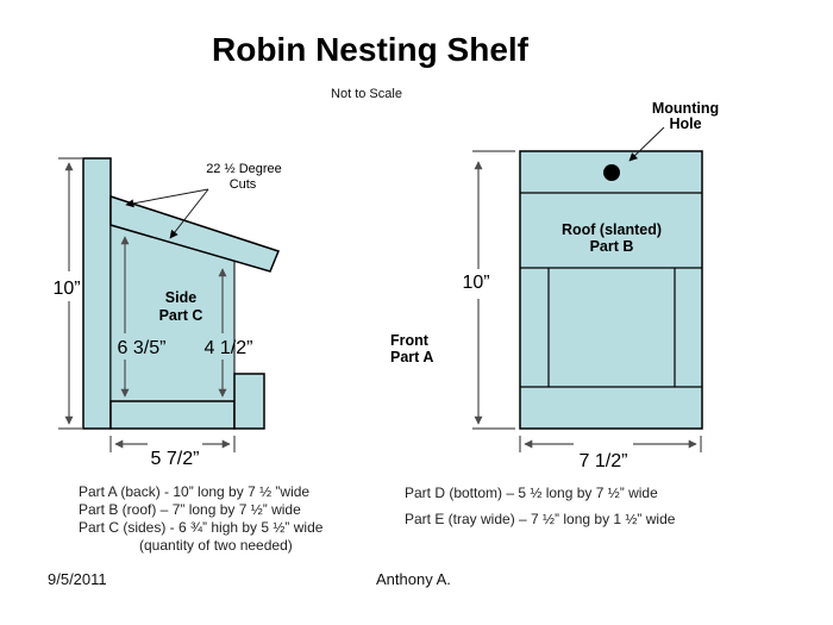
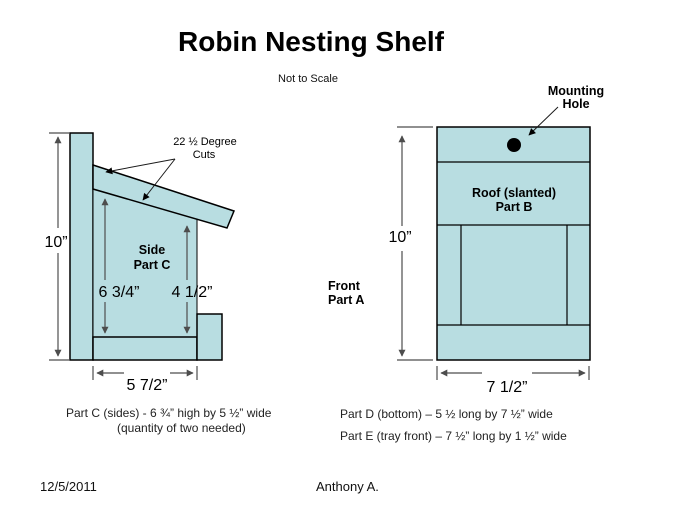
  Robin Nesting Shelf
  Not to Scale
  10”
- 6 3/5”
+ 6 3/4”
  4 1/2”
  5 7/2”
  22 ½ Degree
  Cuts
  Side
  Part C
  Mounting
  Hole
  Roof (slanted)
  Part B
  Front
  Part A
  10”
  7 1/2”
- Part A (back) - 10” long by 7 ½ ”wide
- Part B (roof) – 7” long by 7 ½” wide
  Part C (sides) - 6 ¾” high by 5 ½” wide
  (quantity of two needed)
  Part D (bottom) – 5 ½ long by 7 ½” wide
- Part E (tray wide) – 7 ½” long by 1 ½” wide
+ Part E (tray front) – 7 ½” long by 1 ½” wide
- 9/5/2011
+ 12/5/2011
  Anthony A.
